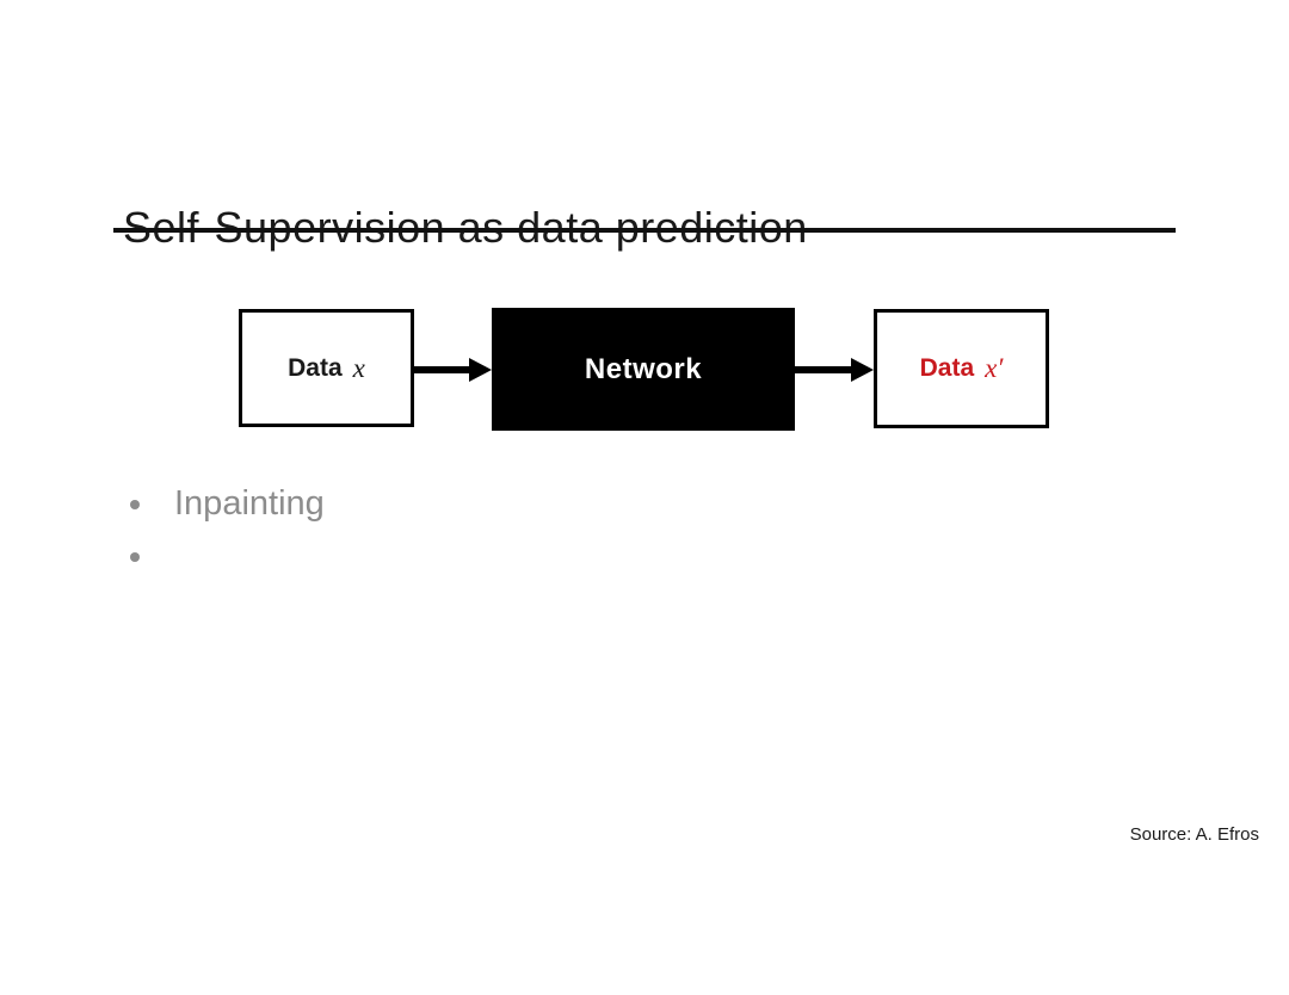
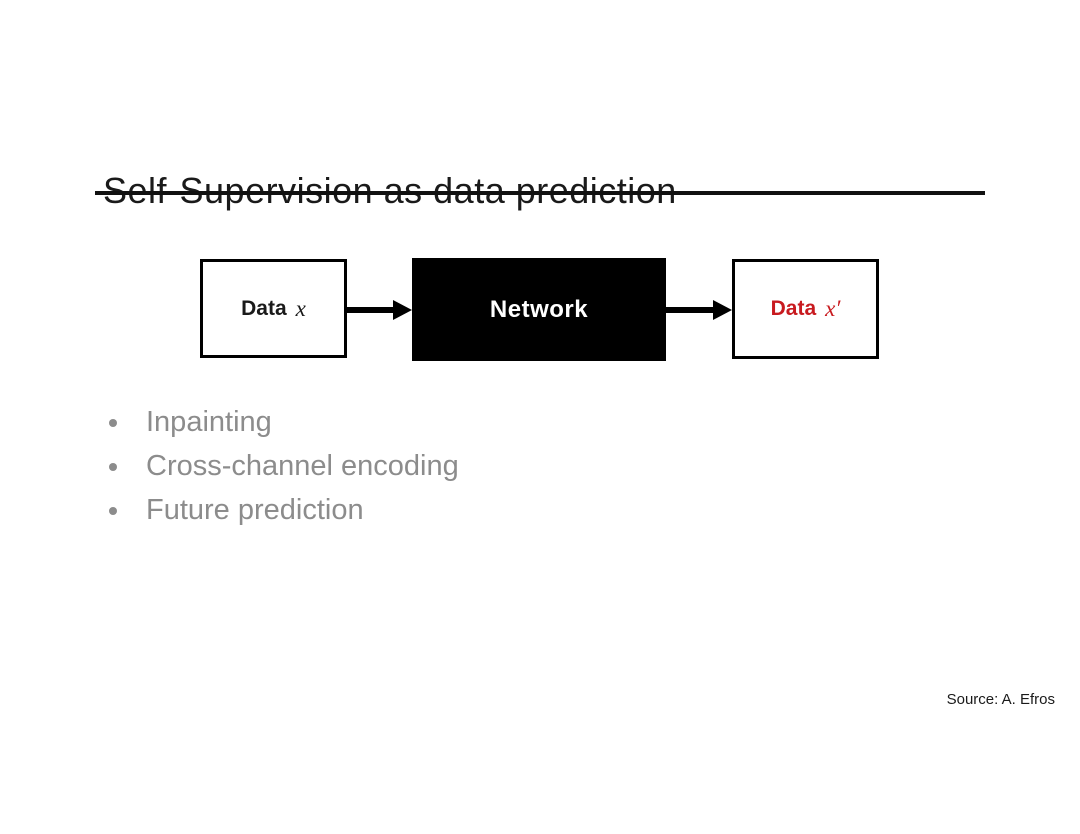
  Data
  x
  Network
  Data
  x′
  Inpainting
+ Cross-channel encoding
+ Future prediction
  Source: A. Efros
